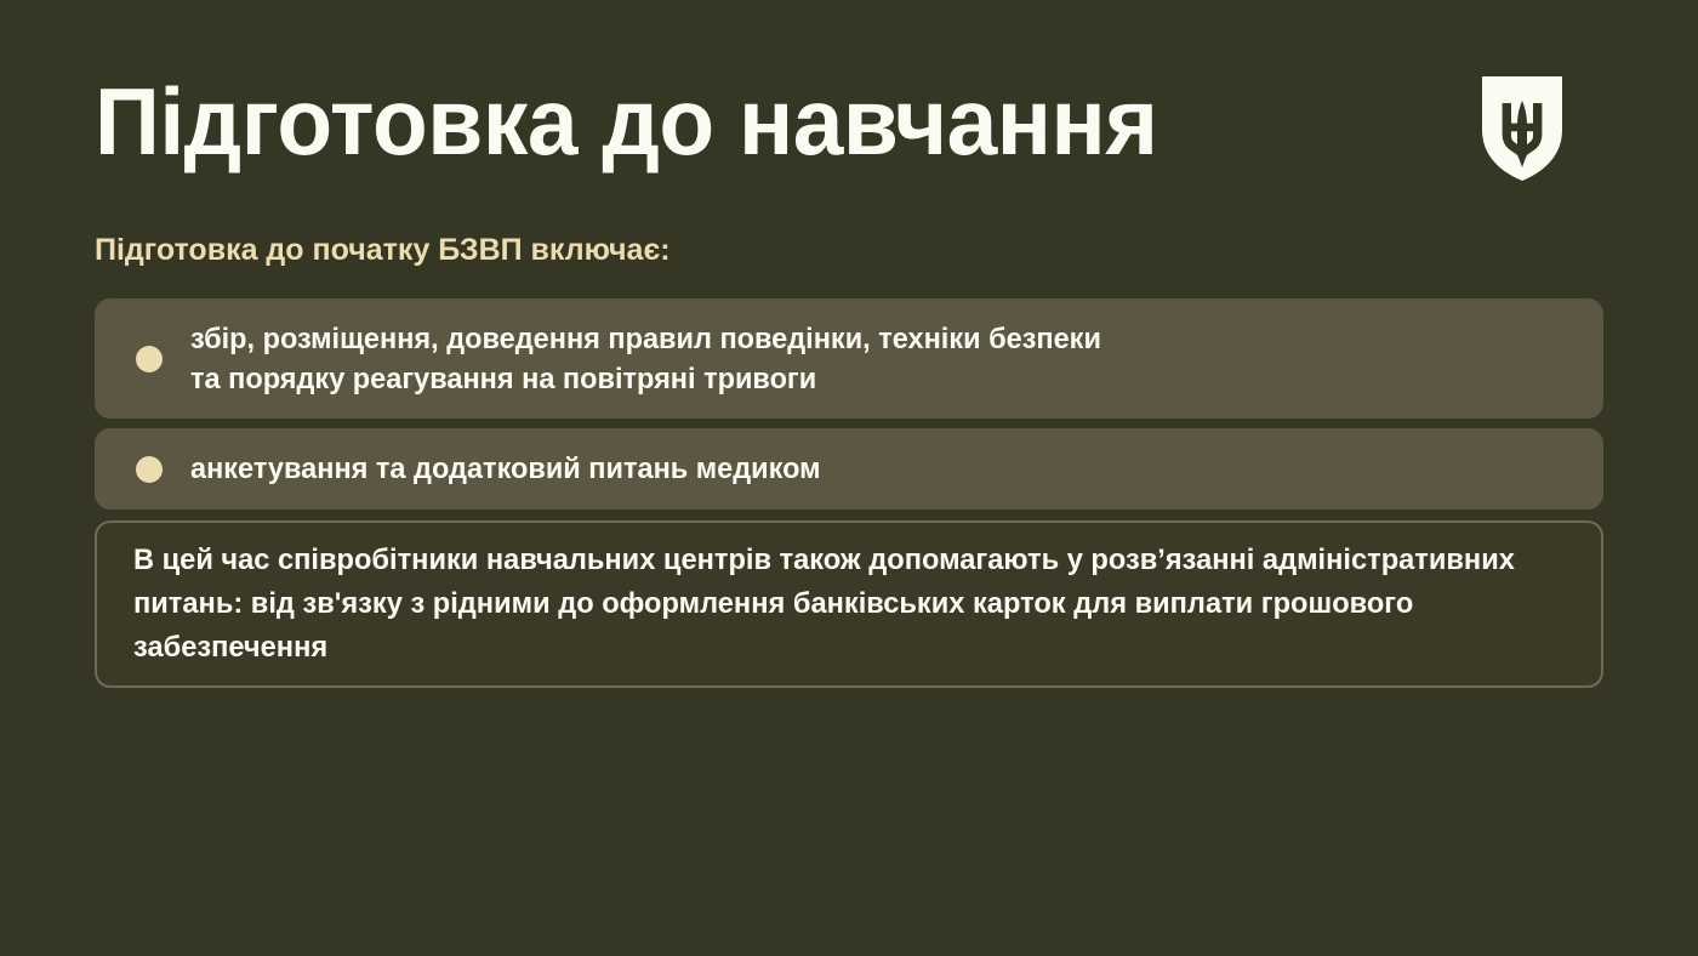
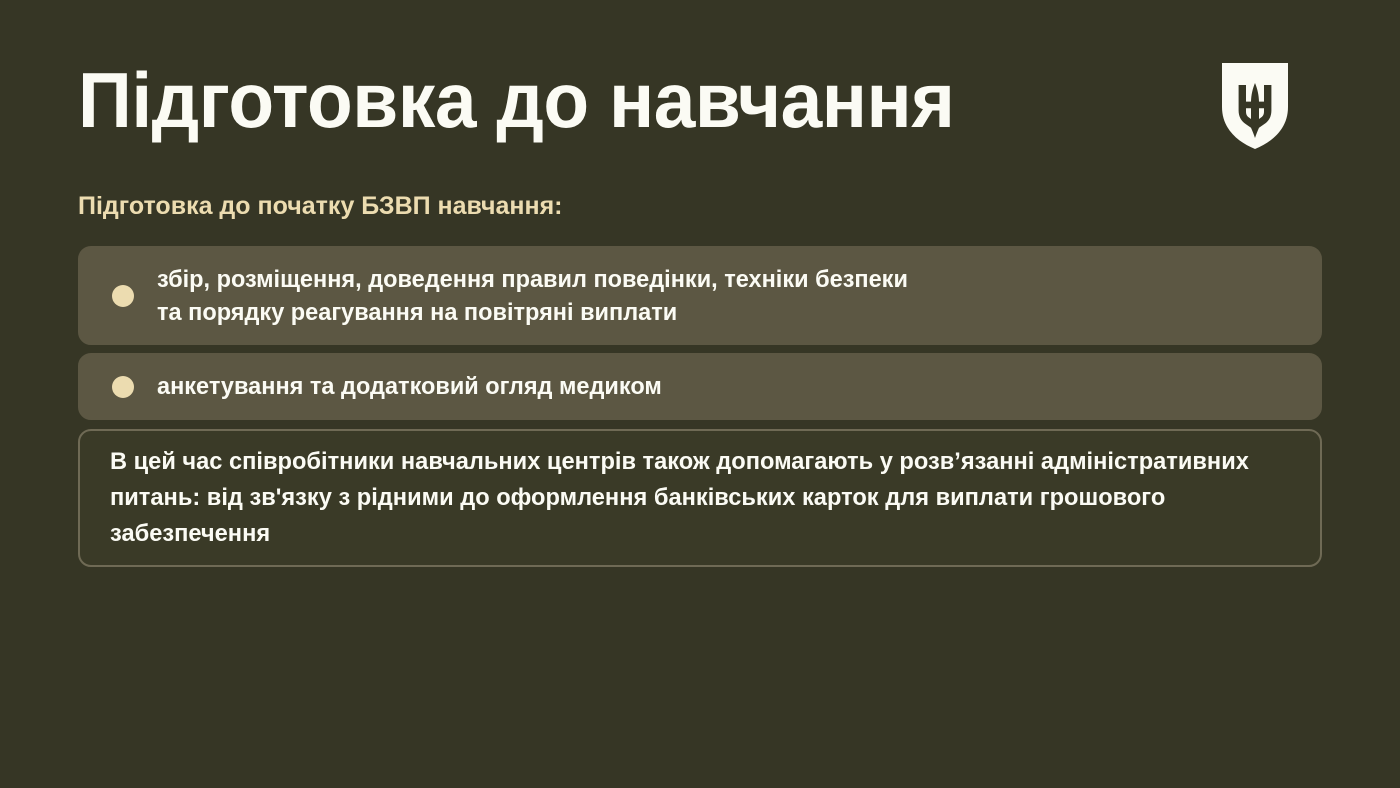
  Підготовка до навчання
- Підготовка до початку БЗВП включає:
+ Підготовка до початку БЗВП навчання:
  збір, розміщення, доведення правил поведінки, техніки безпеки
- та порядку реагування на повітряні тривоги
+ та порядку реагування на повітряні виплати
- анкетування та додатковий питань медиком
+ анкетування та додатковий огляд медиком
  В цей час співробітники навчальних центрів також допомагають у розв’язанні адміністративних питань: від зв'язку з рідними до оформлення банківських карток для виплати грошового забезпечення
